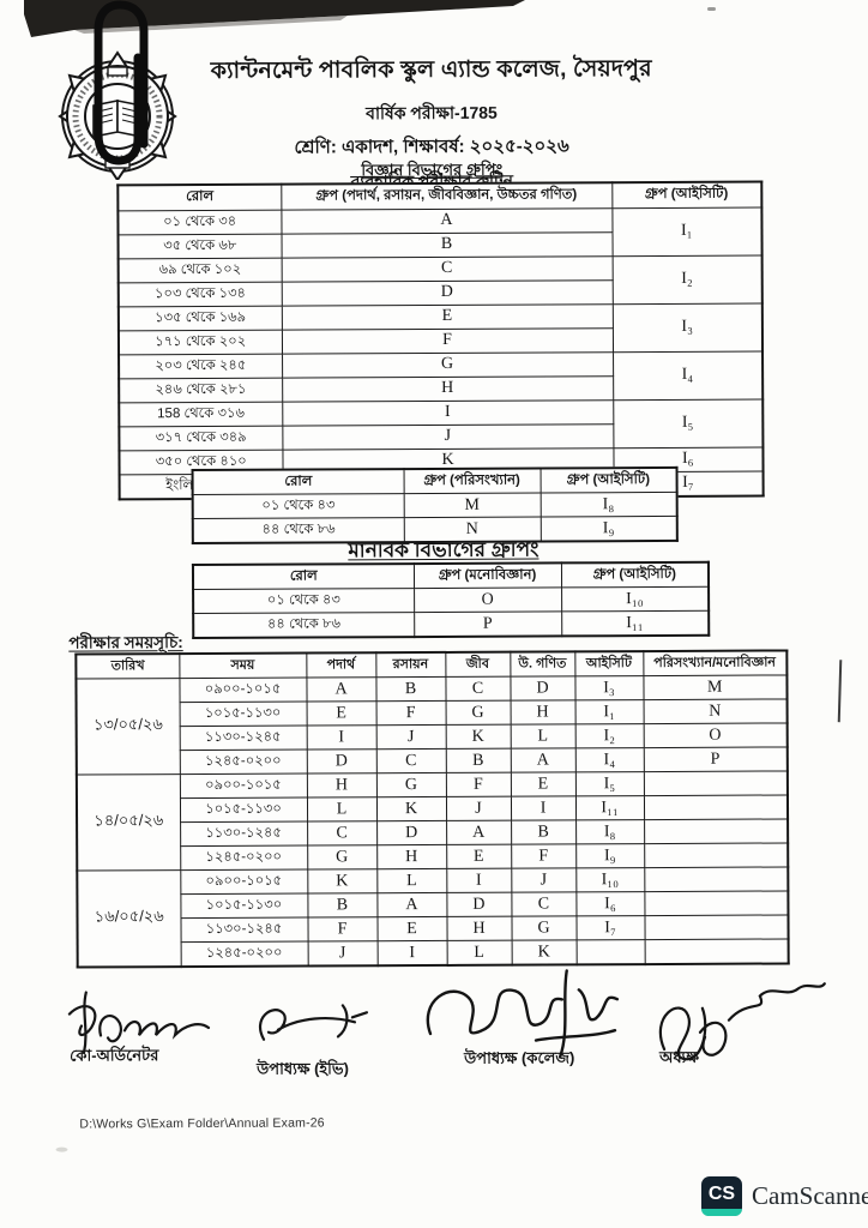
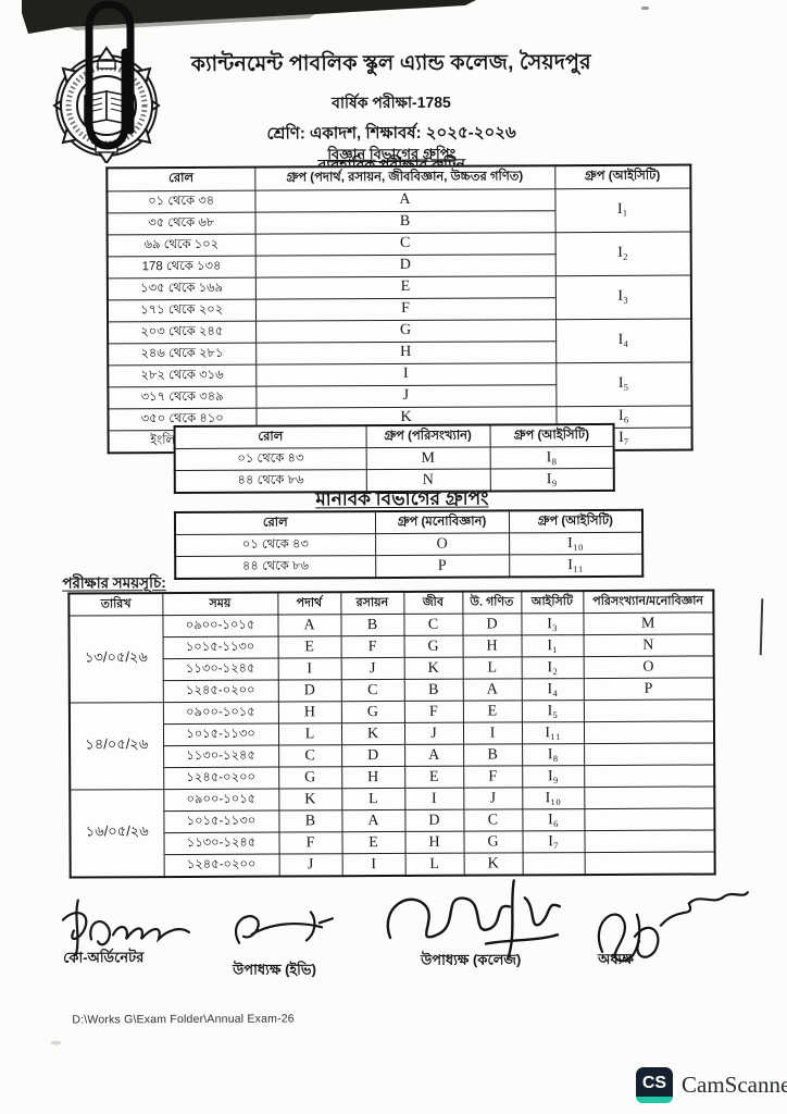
  ক্যান্টনমেন্ট পাবলিক স্কুল এ্যান্ড কলেজ, সৈয়দপুর
  বার্ষিক পরীক্ষা-1785
  শ্রেণি: একাদশ, শিক্ষাবর্ষ: ২০২৫-২০২৬
  হারিক পক্ষার রুটিন
  বিজ্ঞান বিভাগের গ্রুপিং
  মানবিক বিভাগের গ্রুপিং
  পরীক্ষার সময়সূচি:
  রোল	গ্রুপ (পদার্থ, রসায়ন, জীববিজ্ঞান, উচ্চতর গণিত)	গ্রুপ (আইসিটি)
  ০১ থেকে ৩৪	A	I₁
  ৩৫ থেকে ৬৮	B
  ৬৯ থেকে ১০২	C	I₂
- ১০৩ থেকে ১৩৪	D
+ 178 থেকে ১৩৪	D
  ১৩৫ থেকে ১৬৯	E	I₃
  ১৭১ থেকে ২০২	F
  ২০৩ থেকে ২৪৫	G	I₄
  ২৪৬ থেকে ২৮১	H
- 158 থেকে ৩১৬	I	I₅
+ ২৮২ থেকে ৩১৬	I	I₅
  ৩১৭ থেকে ৩৪৯	J
  ৩৫০ থেকে ৪১০	K	I₆
  রোল	গ্রুপ (পরিসংখ্যান)	গ্রুপ (আইসিটি)
  ০১ থেকে ৪৩	M	I₈
  ৪৪ থেকে ৮৬	N	I₉
  রোল	গ্রুপ (মনোবিজ্ঞান)	গ্রুপ (আইসিটি)
  ০১ থেকে ৪৩	O	I₁₀
  ৪৪ থেকে ৮৬	P	I₁₁
  তারিখ	সময়	পদার্থ	রসায়ন	জীব	উ. গণিত	আইসিটি	পরিসংখ্যান/মনোবিজ্ঞান
  ১৩/০৫/২৬	০৯০০-১০১৫	A	B	C	D	I₃	M
  ১০১৫-১১৩০	E	F	G	H	I₁	N
  ১১৩০-১২৪৫	I	J	K	L	I₂	O
  ১২৪৫-০২০০	D	C	B	A	I₄	P
  ১৪/০৫/২৬	০৯০০-১০১৫	H	G	F	E	I₅
  ১০১৫-১১৩০	L	K	J	I	I₁₁
  ১১৩০-১২৪৫	C	D	A	B	I₈
  ১২৪৫-০২০০	G	H	E	F	I₉
  ১৬/০৫/২৬	০৯০০-১০১৫	K	L	I	J	I₁₀
  ১০১৫-১১৩০	B	A	D	C	I₆
  ১১৩০-১২৪৫	F	E	H	G	I₇
  ১২৪৫-০২০০	J	I	L	K
  কো-অর্ডিনেটর
  উপাধ্যক্ষ (ইভি)
  উপাধ্যক্ষ (কলেজ)
  অধ্যক্ষ
  D:\Works G\Exam Folder\Annual Exam-26
  CS
  CamScanne
